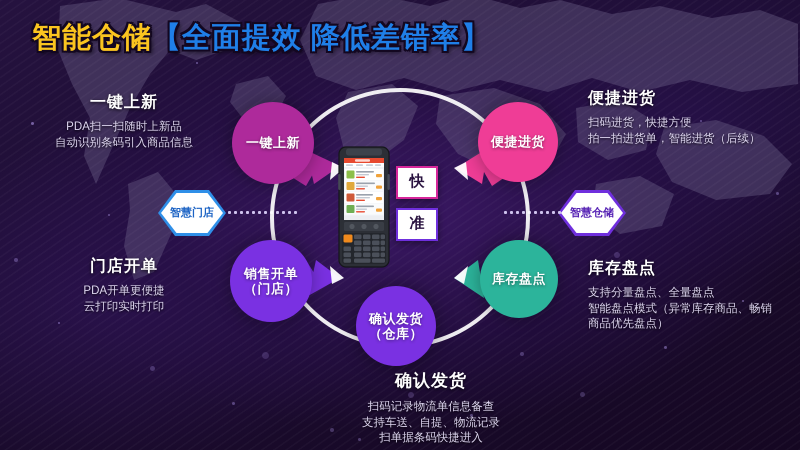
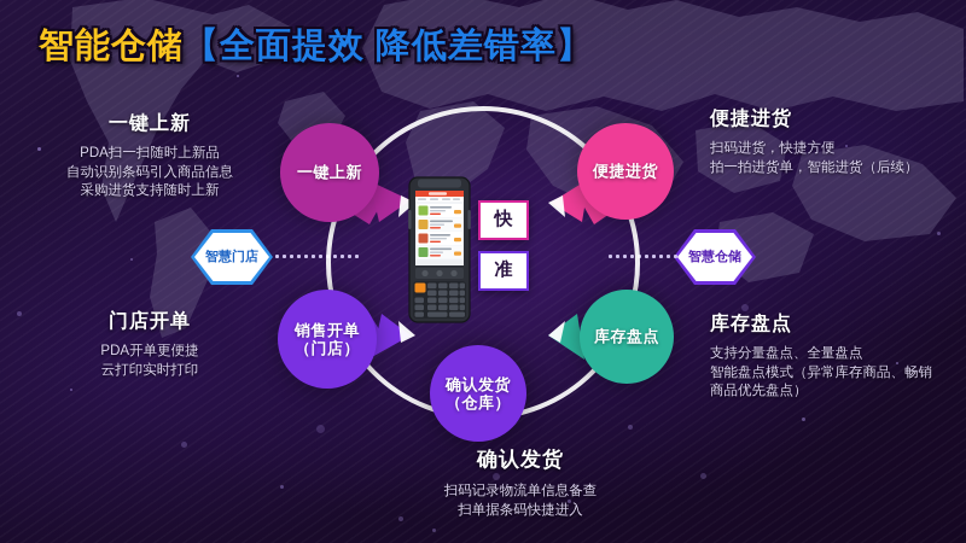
  智能仓储【全面提效 降低差错率】
  一键上新
  PDA扫一扫随时上新品
  自动识别条码引入商品信息
+ 采购进货支持随时上新
  门店开单
  PDA开单更便捷
  云打印实时打印
  便捷进货
  扫码进货，快捷方便
  拍一拍进货单，智能进货（后续）
  库存盘点
  支持分量盘点、全量盘点
  智能盘点模式（异常库存商品、畅销
  商品优先盘点）
  确认发货
  扫码记录物流单信息备查
- 支持车送、自提、物流记录
  扫单据条码快捷进入
  智慧门店
  智慧仓储
  一键上新
  便捷进货
  销售开单
  （门店）
  库存盘点
  确认发货
  （仓库）
  快
  准
